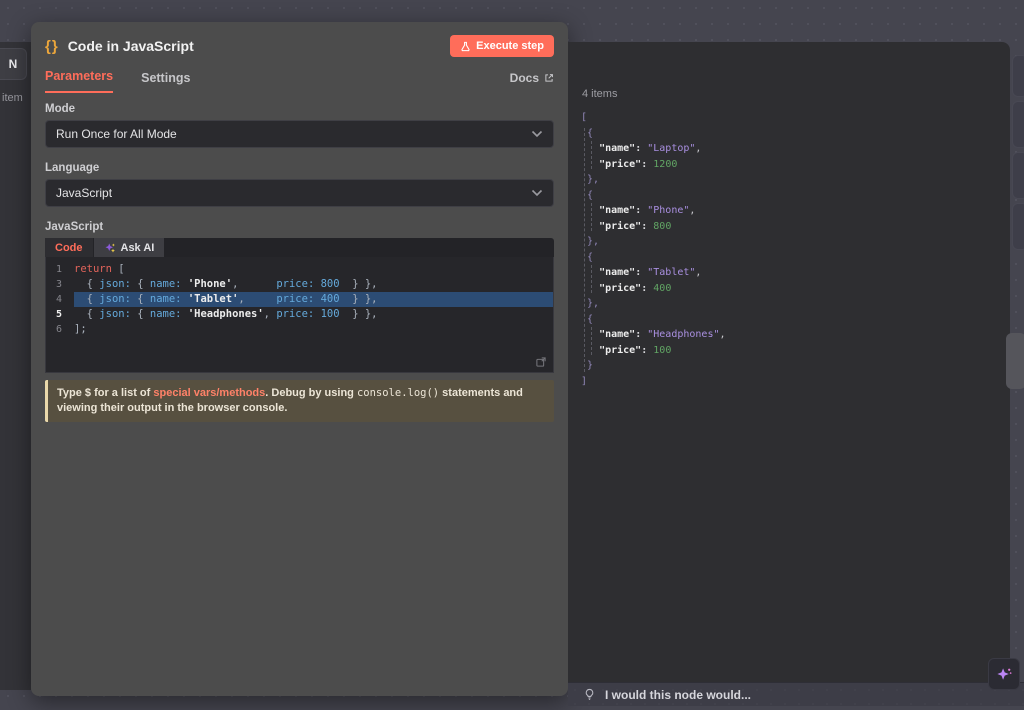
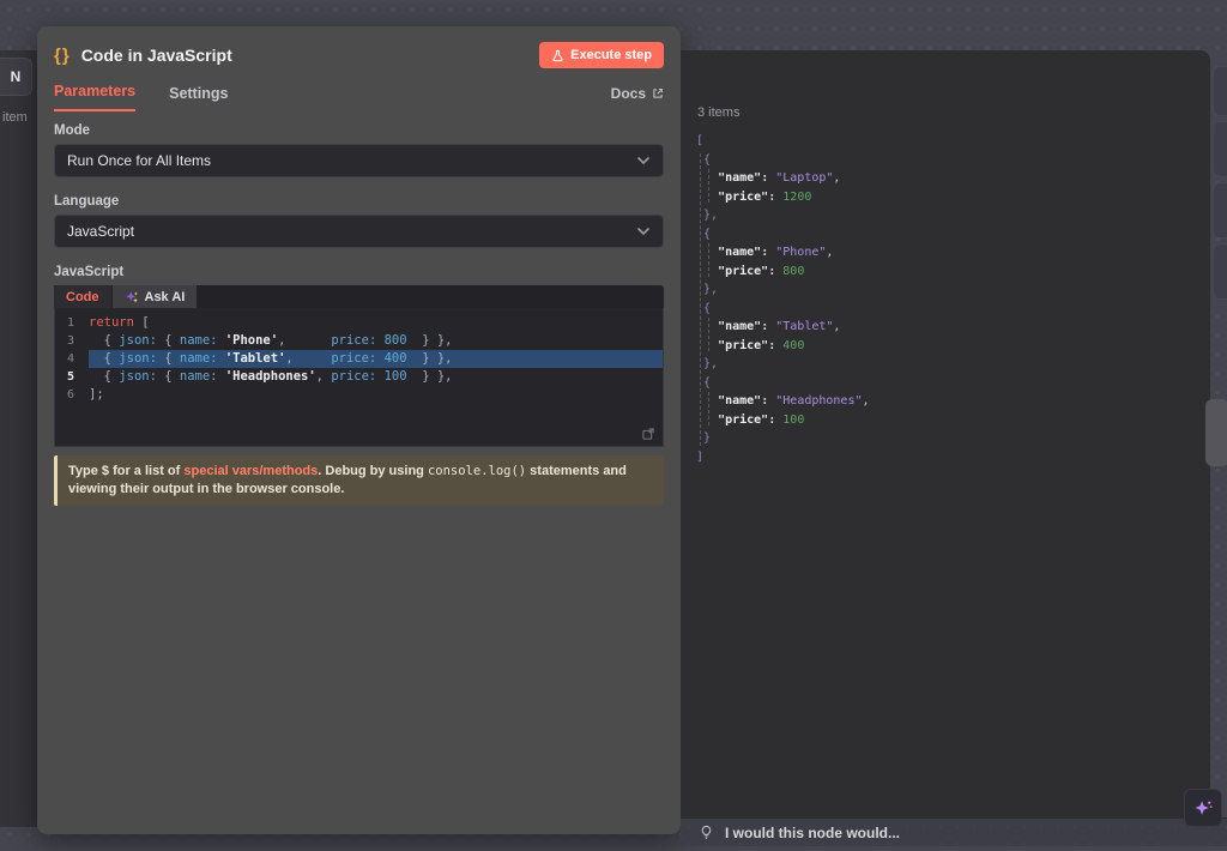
  N
  item
  {}
  Code in JavaScript
  Execute step
  Parameters
  Settings
  Docs
  Mode
- Run Once for All Mode
+ Run Once for All Items
  Language
  JavaScript
  JavaScript
  Code
  Ask AI
  1
  return [
  3
  { json: { name: 'Phone', price: 800 } },
  4
  { json: { name: 'Tablet', price: 400 } },
  5
  { json: { name: 'Headphones', price: 100 } },
  6
  ];
  Type $ for a list of special vars/methods. Debug by using console.log() statements and viewing their output in the browser console.
- 4 items
+ 3 items
  [
  {
  "name": "Laptop",
  "price": 1200
  },
  {
  "name": "Phone",
  "price": 800
  },
  {
  "name": "Tablet",
  "price": 400
  },
  {
  "name": "Headphones",
  "price": 100
  }
  ]
  I would this node would...
